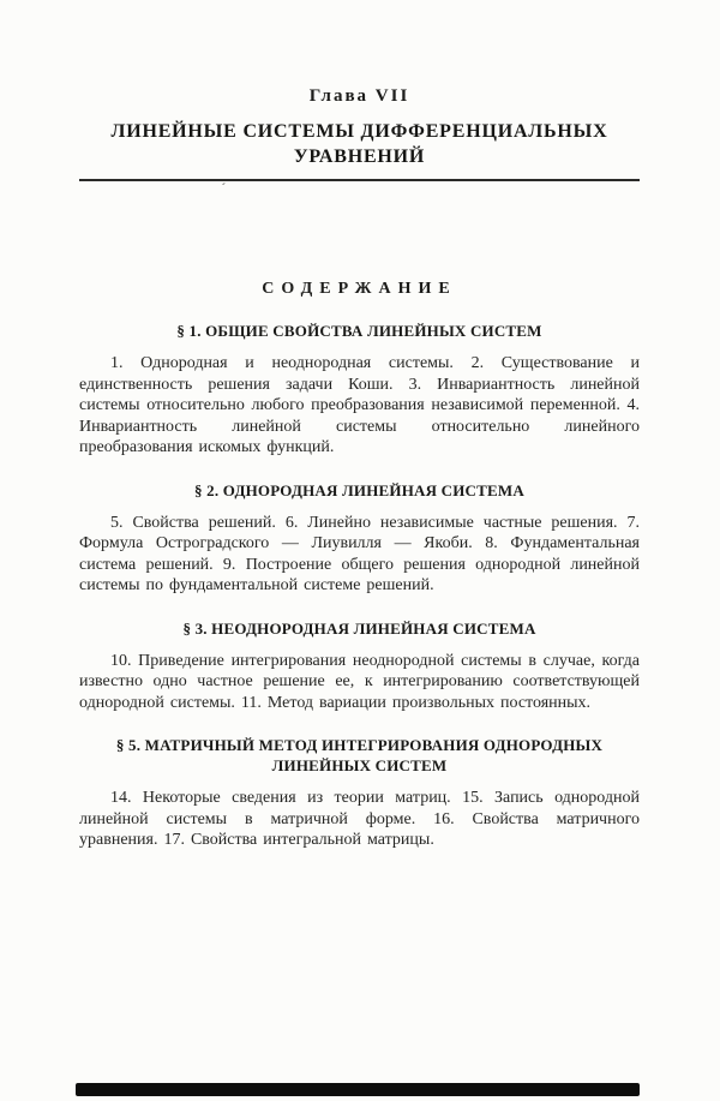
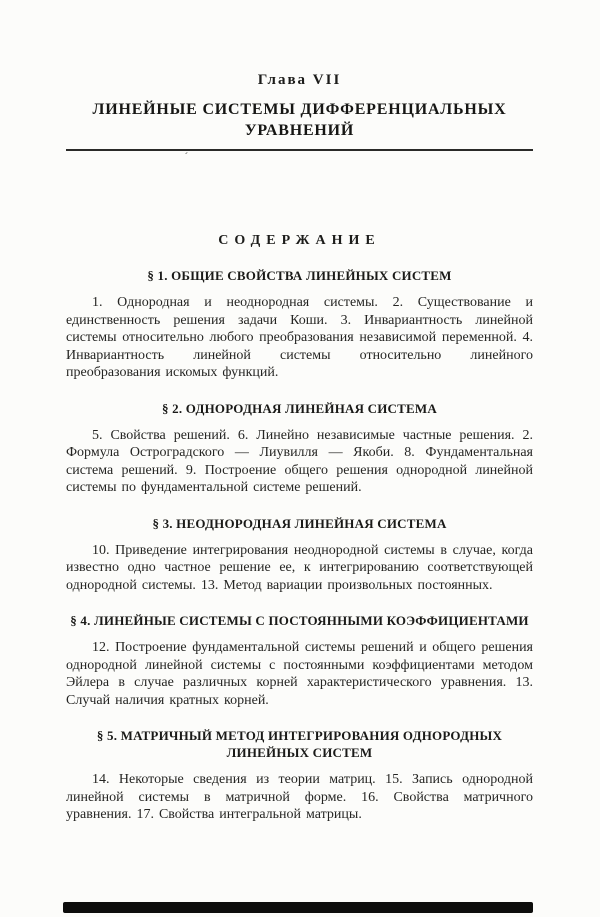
  Глава VII
  ЛИНЕЙНЫЕ СИСТЕМЫ ДИФФЕРЕНЦИАЛЬНЫХ УРАВНЕНИЙ
  СОДЕРЖАНИЕ
  § 1. ОБЩИЕ СВОЙСТВА ЛИНЕЙНЫХ СИСТЕМ
  1. Однородная и неоднородная системы. 2. Существование и единственность решения задачи Коши. 3. Инвариантность линейной системы относительно любого преобразования независимой переменной. 4. Инвариантность линейной системы относительно линейного преобразования искомых функций.
  § 2. ОДНОРОДНАЯ ЛИНЕЙНАЯ СИСТЕМА
- 5. Свойства решений. 6. Линейно независимые частные решения. 7. Формула Остроградского — Лиувилля — Якоби. 8. Фундаментальная система решений. 9. Построение общего решения однородной линейной системы по фундаментальной системе решений.
+ 5. Свойства решений. 6. Линейно независимые частные решения. 2. Формула Остроградского — Лиувилля — Якоби. 8. Фундаментальная система решений. 9. Построение общего решения однородной линейной системы по фундаментальной системе решений.
  § 3. НЕОДНОРОДНАЯ ЛИНЕЙНАЯ СИСТЕМА
- 10. Приведение интегрирования неоднородной системы в случае, когда известно одно частное решение ее, к интегрированию соответствующей однородной системы. 11. Метод вариации произвольных постоянных.
+ 10. Приведение интегрирования неоднородной системы в случае, когда известно одно частное решение ее, к интегрированию соответствующей однородной системы. 13. Метод вариации произвольных постоянных.
+ § 4. ЛИНЕЙНЫЕ СИСТЕМЫ С ПОСТОЯННЫМИ КОЭФФИЦИЕНТАМИ
+ 12. Построение фундаментальной системы решений и общего решения однородной линейной системы с постоянными коэффициентами методом Эйлера в случае различных корней характеристического уравнения. 13. Случай наличия кратных корней.
  § 5. МАТРИЧНЫЙ МЕТОД ИНТЕГРИРОВАНИЯ ОДНОРОДНЫХ ЛИНЕЙНЫХ СИСТЕМ
  14. Некоторые сведения из теории матриц. 15. Запись однородной линейной системы в матричной форме. 16. Свойства матричного уравнения. 17. Свойства интегральной матрицы.
